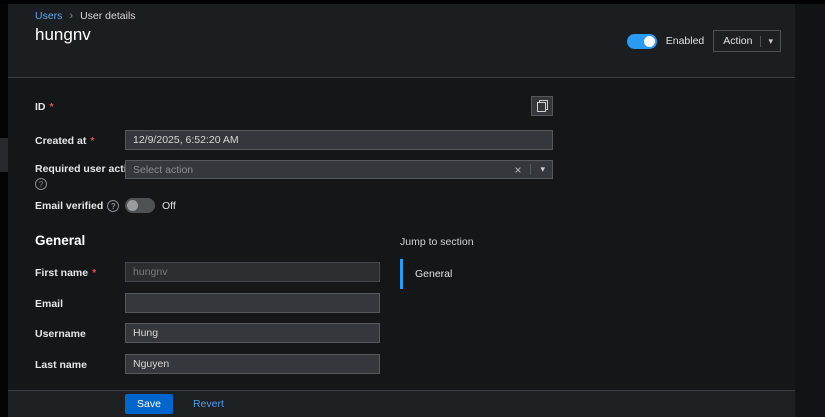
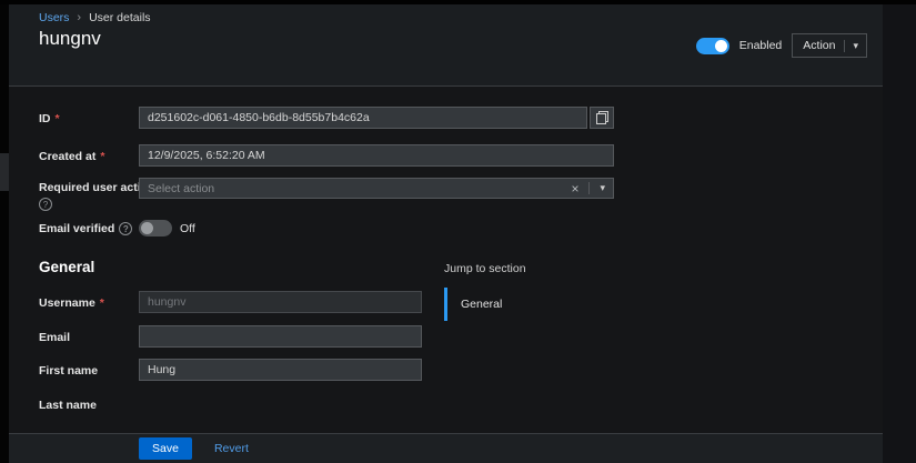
  Users
  ›
  User details
  hungnv
  Enabled
  Action
  ▾
  ID
  *
+ d251602c-d061-4850-b6db-8d55b7b4c62a
  Created at
  *
  12/9/2025, 6:52:20 AM
  Required user act
  ?
  Select action
  ×
  ▾
  Email verified
  ?
  Off
  General
  Jump to section
  General
- First name
+ Username
  *
  hungnv
  Email
- Username
+ First name
  Hung
  Last name
- Nguyen
  Save
  Revert
